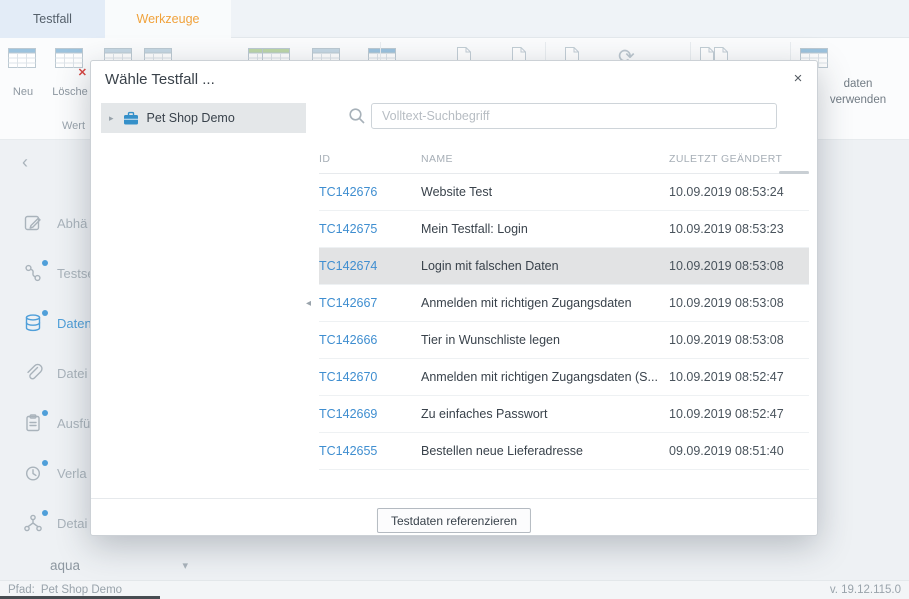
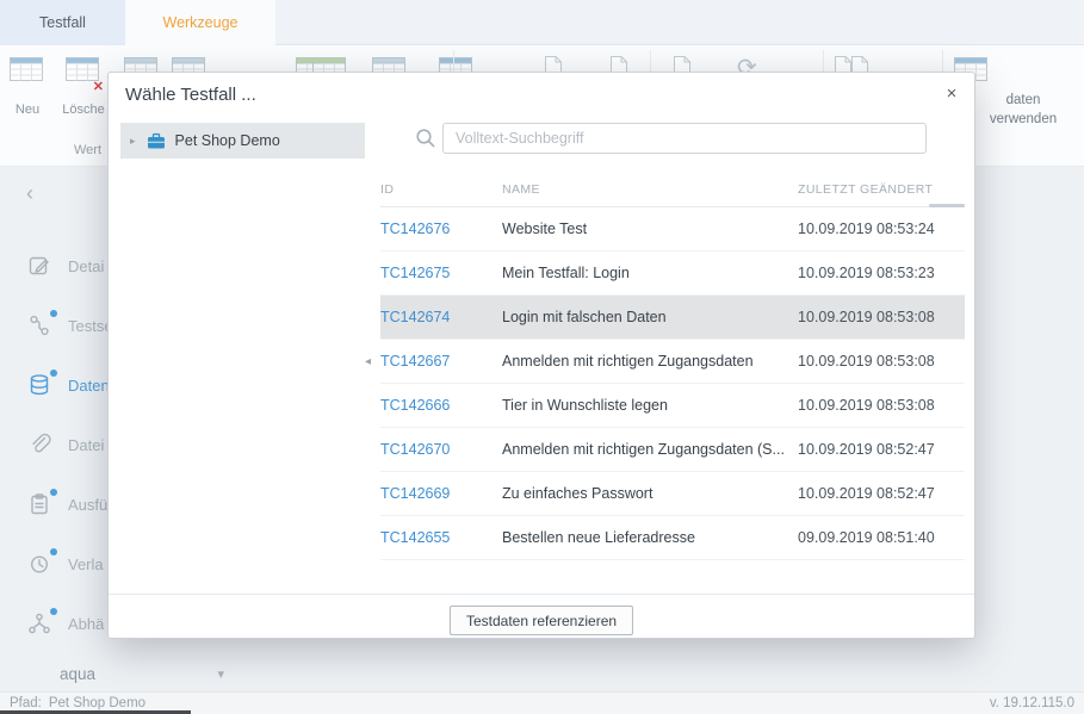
  Testfall
  Werkzeuge
  ✕
  ⟳
  Neu
  Lösche
  Wert
  daten
  verwenden
  ‹
- Abhä
+ Detai
  Tests
  Daten
  Datei
  Ausfü
  Verla
- Detai
+ Abhä
  aqua
  ▾
  Pfad:
  Pet Shop Demo
  v. 19.12.115.0
  Wähle Testfall ...
  ×
  ▸
  Pet Shop Demo
  Volltext-Suchbegriff
  ID
  NAME
  ZULETZT GEÄNDERT
  TC142676
  Website Test
  10.09.2019 08:53:24
  TC142675
  Mein Testfall: Login
  10.09.2019 08:53:23
  TC142674
  Login mit falschen Daten
  10.09.2019 08:53:08
  TC142667
  Anmelden mit richtigen Zugangsdaten
  10.09.2019 08:53:08
  TC142666
  Tier in Wunschliste legen
  10.09.2019 08:53:08
  TC142670
  Anmelden mit richtigen Zugangsdaten (S...
  10.09.2019 08:52:47
  TC142669
  Zu einfaches Passwort
  10.09.2019 08:52:47
  TC142655
  Bestellen neue Lieferadresse
  09.09.2019 08:51:40
  ◂
  Testdaten referenzieren
